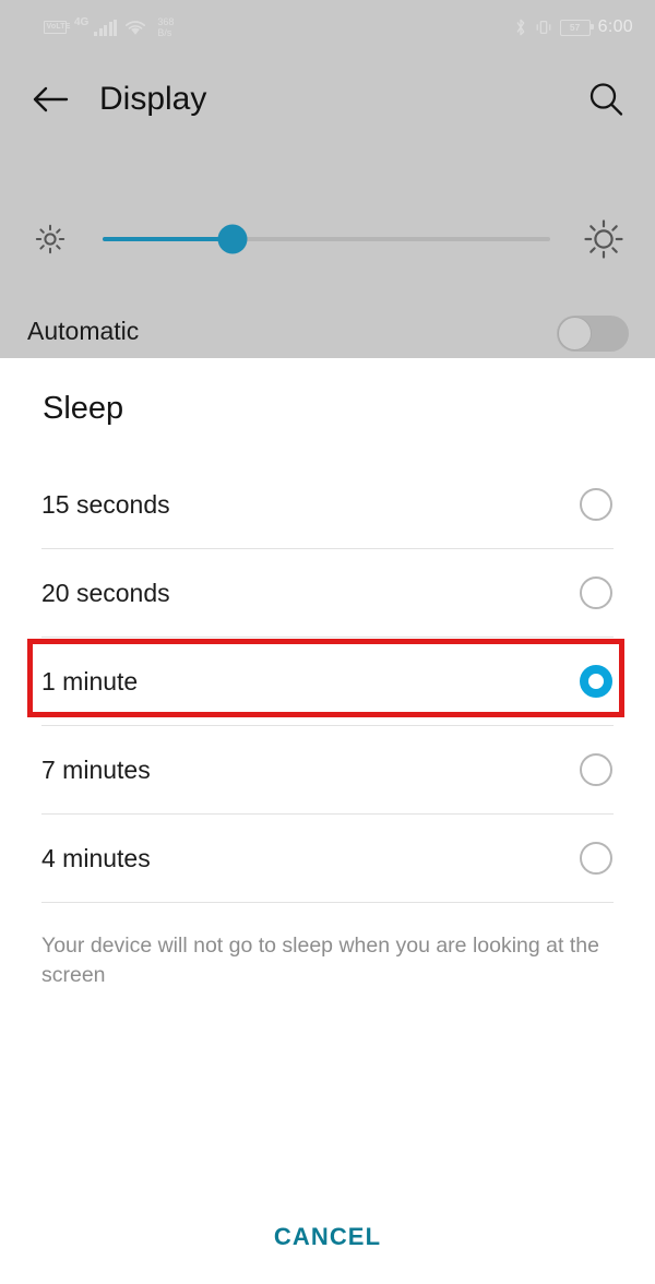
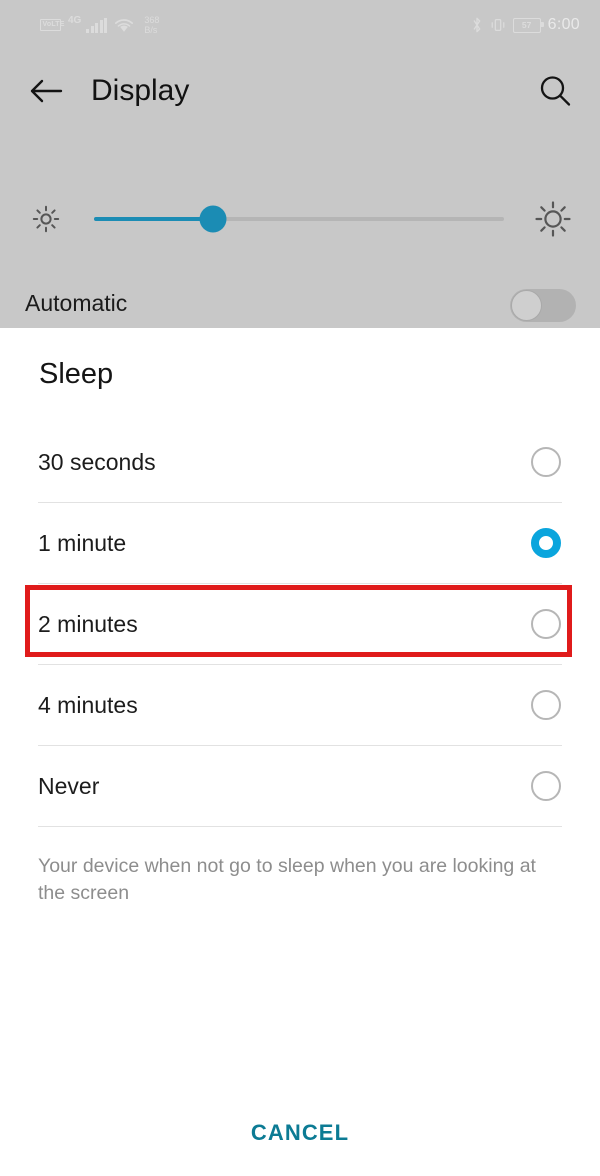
  6:00
  Display
  Automatic
  Sleep
- 15 seconds
- 20 seconds
+ 30 seconds
  1 minute
- 7 minutes
+ 2 minutes
  4 minutes
+ Never
- Your device will not go to sleep when you are looking at the screen
+ Your device when not go to sleep when you are looking at the screen
  CANCEL
